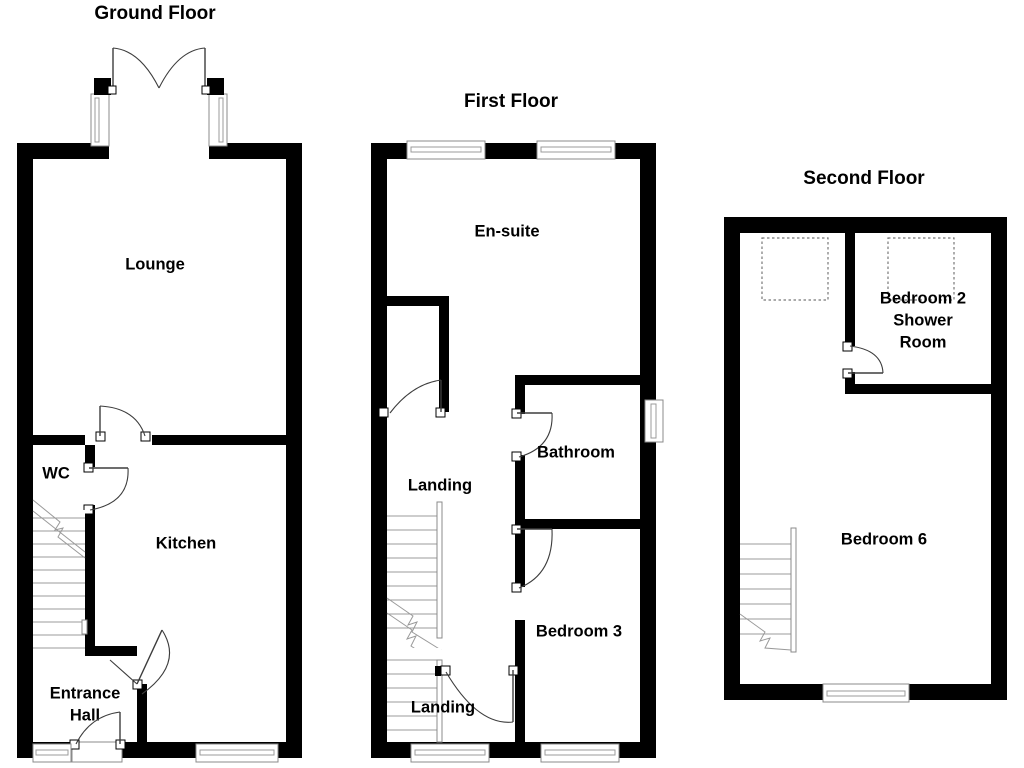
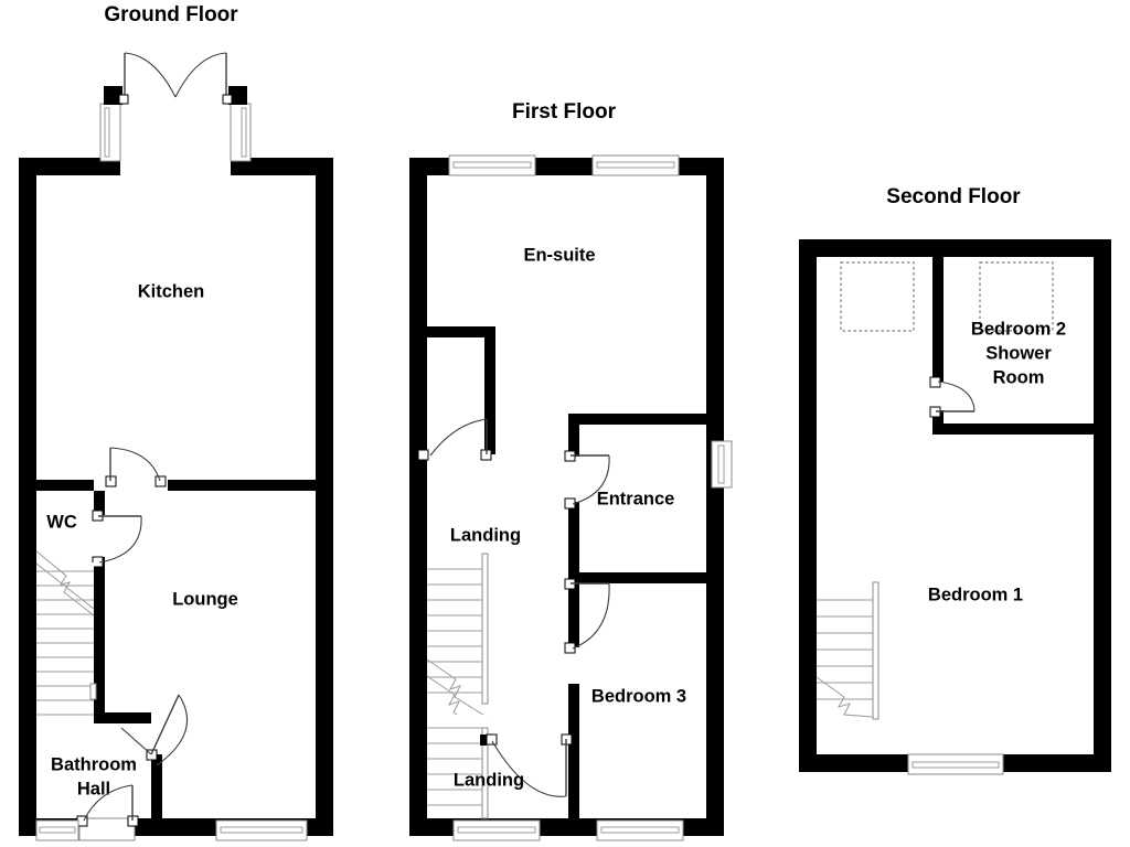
  Ground Floor
- Lounge
+ Kitchen
  WC
- Kitchen
+ Lounge
- Entrance
+ Bathroom
  Hall
  First Floor
  En-suite
- Bathroom
+ Entrance
  Landing
  Bedroom 3
  Landing
  Second Floor
  Bedroom 2
  Shower
  Room
- Bedroom 6
+ Bedroom 1
